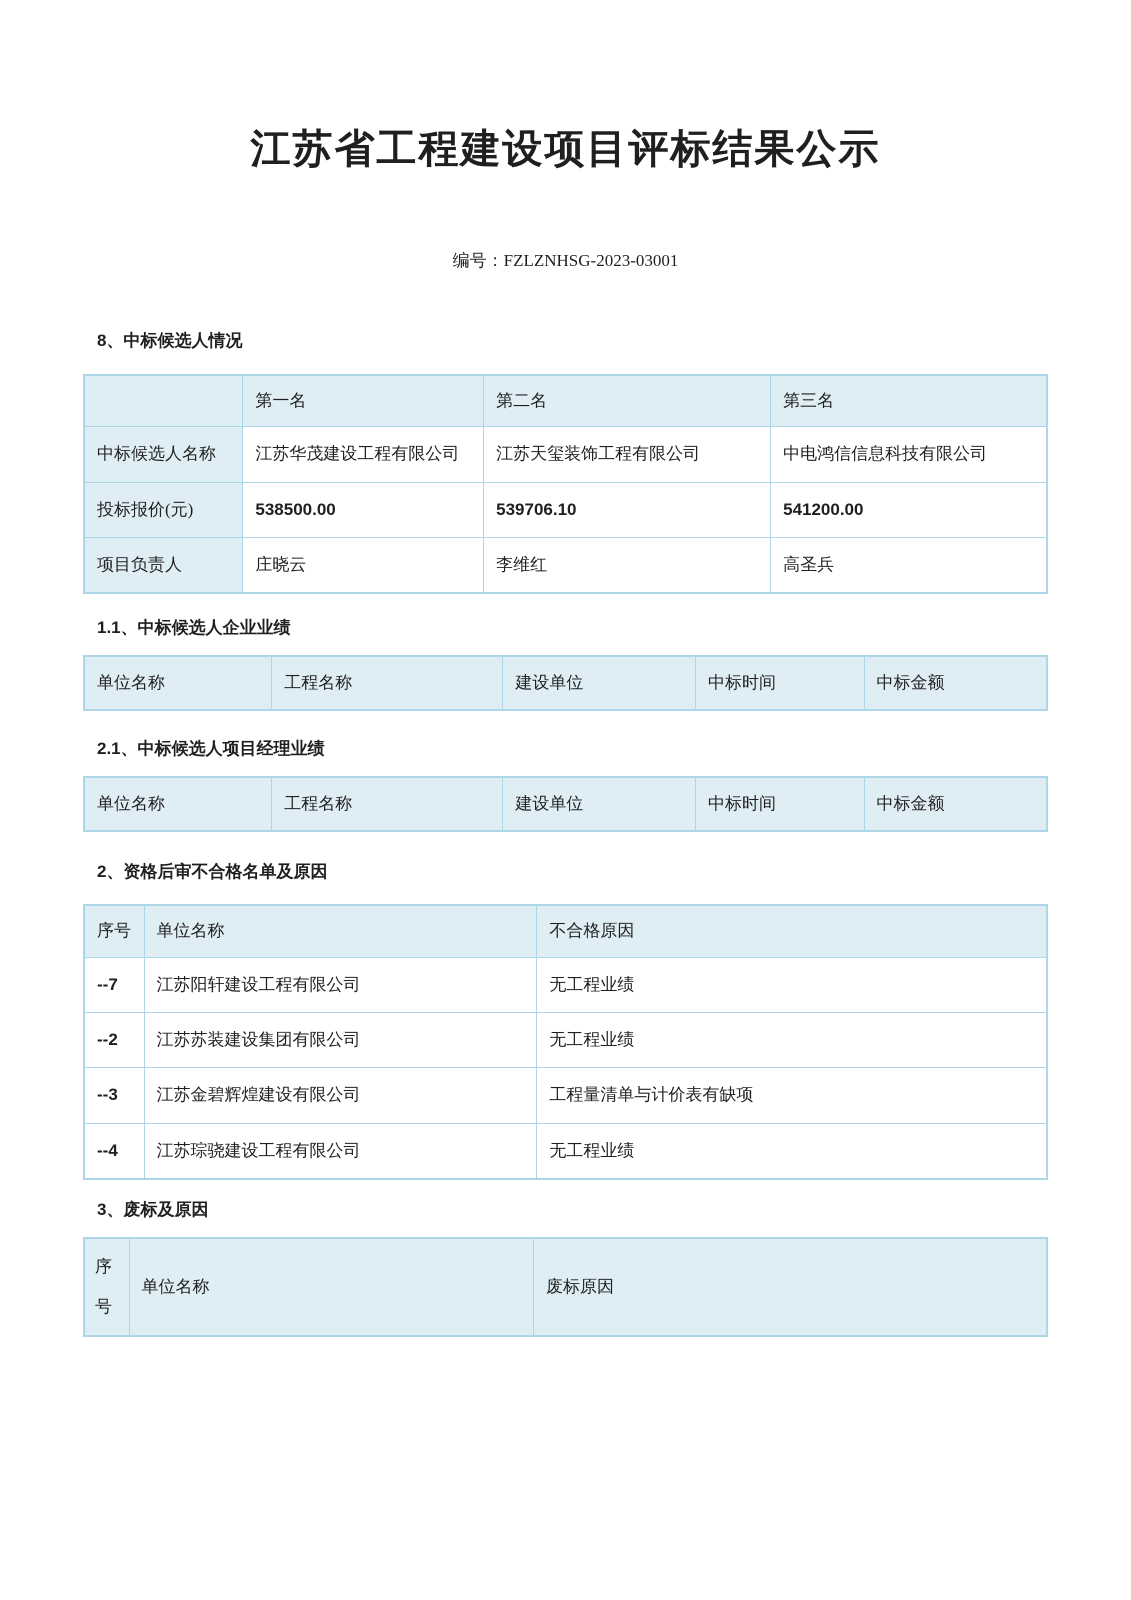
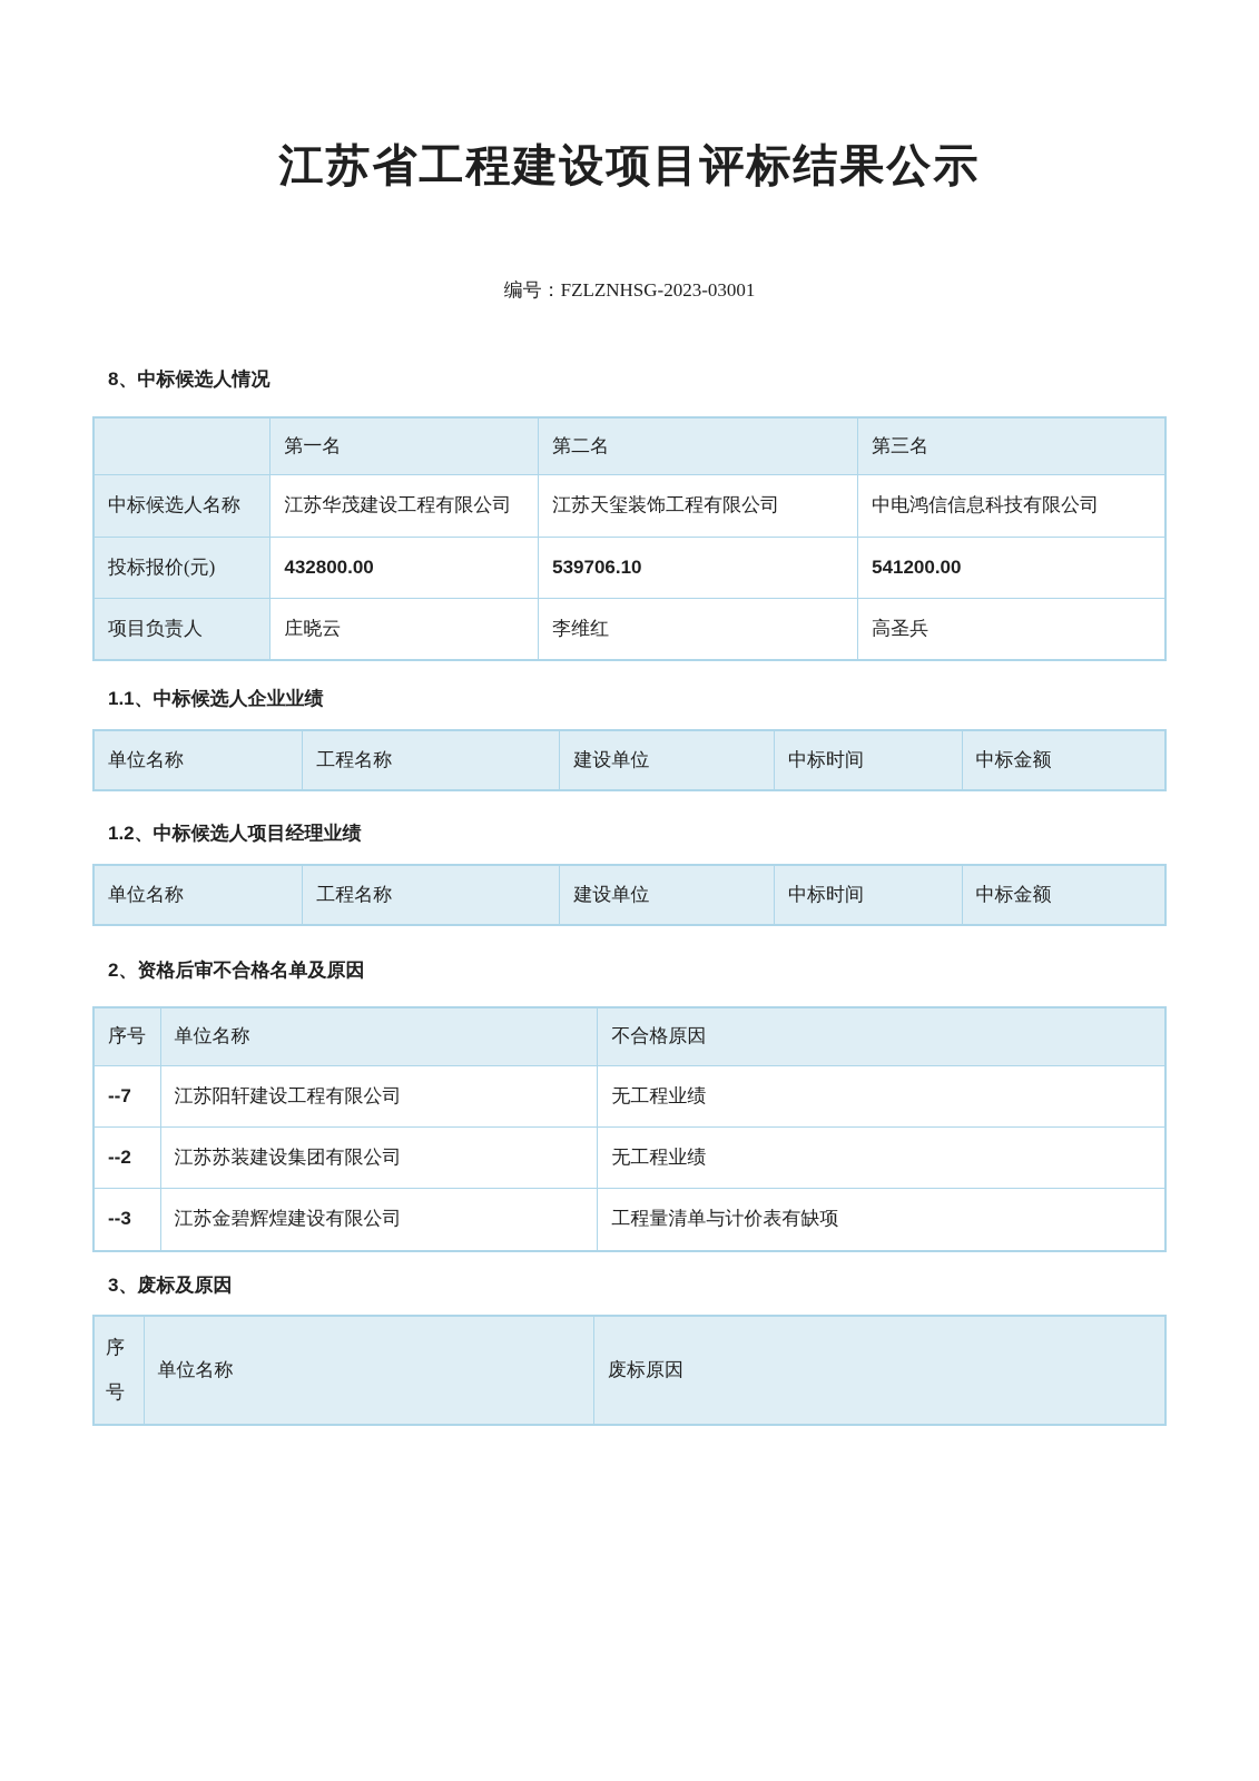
  江苏省工程建设项目评标结果公示
  编号：FZLZNHSG-2023-03001
  8、中标候选人情况
  	第一名	第二名	第三名
  中标候选人名称	江苏华茂建设工程有限公司	江苏天玺装饰工程有限公司	中电鸿信信息科技有限公司
- 投标报价(元)	538500.00	539706.10	541200.00
+ 投标报价(元)	432800.00	539706.10	541200.00
  项目负责人	庄晓云	李维红	高圣兵
  1.1、中标候选人企业业绩
  单位名称	工程名称	建设单位	中标时间	中标金额
- 2.1、中标候选人项目经理业绩
+ 1.2、中标候选人项目经理业绩
  单位名称	工程名称	建设单位	中标时间	中标金额
  2、资格后审不合格名单及原因
  序号	单位名称	不合格原因
  --7	江苏阳轩建设工程有限公司	无工程业绩
  --2	江苏苏装建设集团有限公司	无工程业绩
  --3	江苏金碧辉煌建设有限公司	工程量清单与计价表有缺项
- --4	江苏琮骁建设工程有限公司	无工程业绩
  3、废标及原因
  序号	单位名称	废标原因
